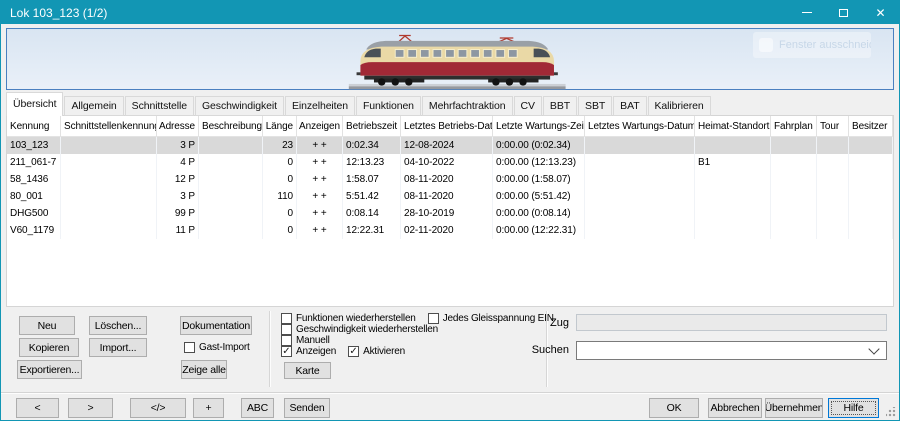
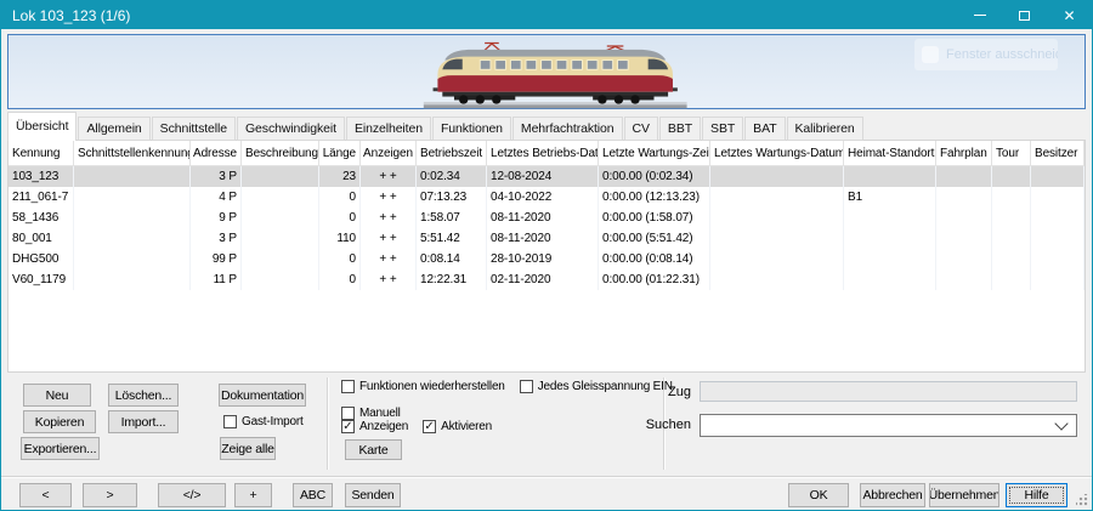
- Lok 103_123 (1/2)
+ Lok 103_123 (1/6)
  ✕
  Fenster ausschnei
  Übersicht
  Allgemein
  Schnittstelle
  Geschwindigkeit
  Einzelheiten
  Funktionen
  Mehrfachtraktion
  CV
  BBT
  SBT
  BAT
  Kalibrieren
  Kennung
  Schnittstellenkennun
  Adresse
  Beschreibung
  Länge
  Anzeigen
  Betriebszeit
  Letztes Betriebs-Dat
  Letzte Wartungs-Zei
  Letztes Wartungs-Datum
  Heimat-Standort
  Fahrplan
  Tour
  Besitzer
  103_123
  3 P
  23
  + +
  0:02.34
  12-08-2024
  0:00.00 (0:02.34)
  211_061-7
  4 P
  0
  + +
- 12:13.23
+ 07:13.23
  04-10-2022
  0:00.00 (12:13.23)
  B1
  58_1436
- 12 P
+ 9 P
  0
  + +
  1:58.07
  08-11-2020
  0:00.00 (1:58.07)
  80_001
  3 P
  110
  + +
  5:51.42
  08-11-2020
  0:00.00 (5:51.42)
  DHG500
  99 P
  0
  + +
  0:08.14
  28-10-2019
  0:00.00 (0:08.14)
  V60_1179
  11 P
  0
  + +
  12:22.31
  02-11-2020
- 0:00.00 (12:22.31)
+ 0:00.00 (01:22.31)
  Neu
  Löschen...
  Dokumentation
  Kopieren
  Import...
  Gast-Import
  Exportieren...
  Zeige alle
  Funktionen wiederherstellen
  Jedes Gleisspannung EIN
- Geschwindigkeit wiederherstellen
  Manuell
  ✓
  Anzeigen
  ✓
  Aktivieren
  Karte
  Zug
  Suchen
  <
  >
  </>
  +
  ABC
  Senden
  OK
  Abbrechen
  Übernehmen
  Hilfe
